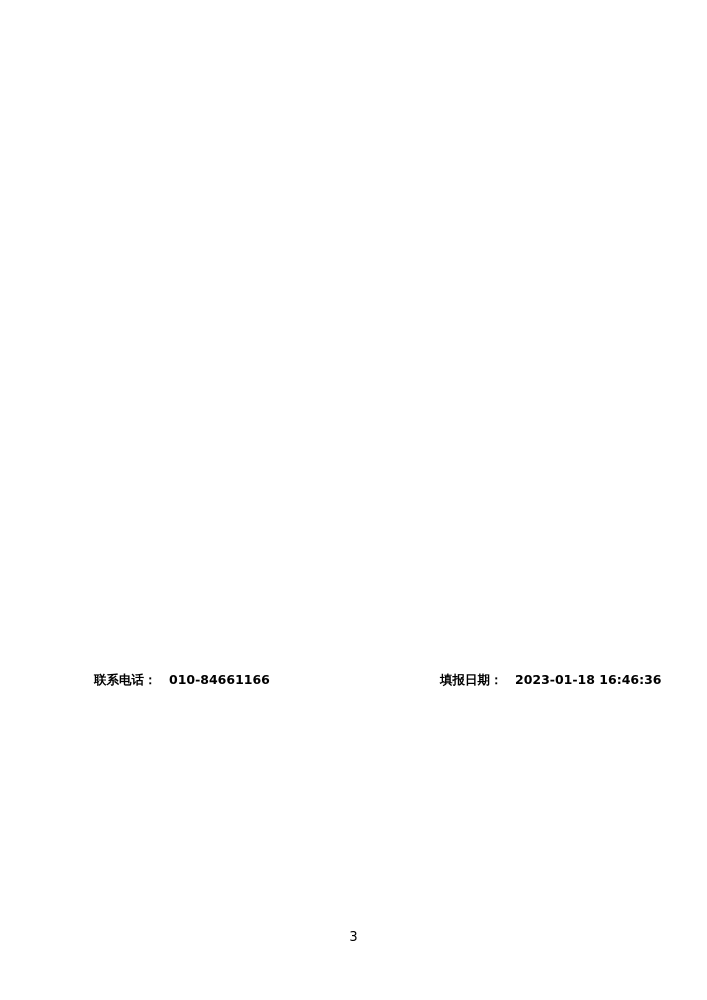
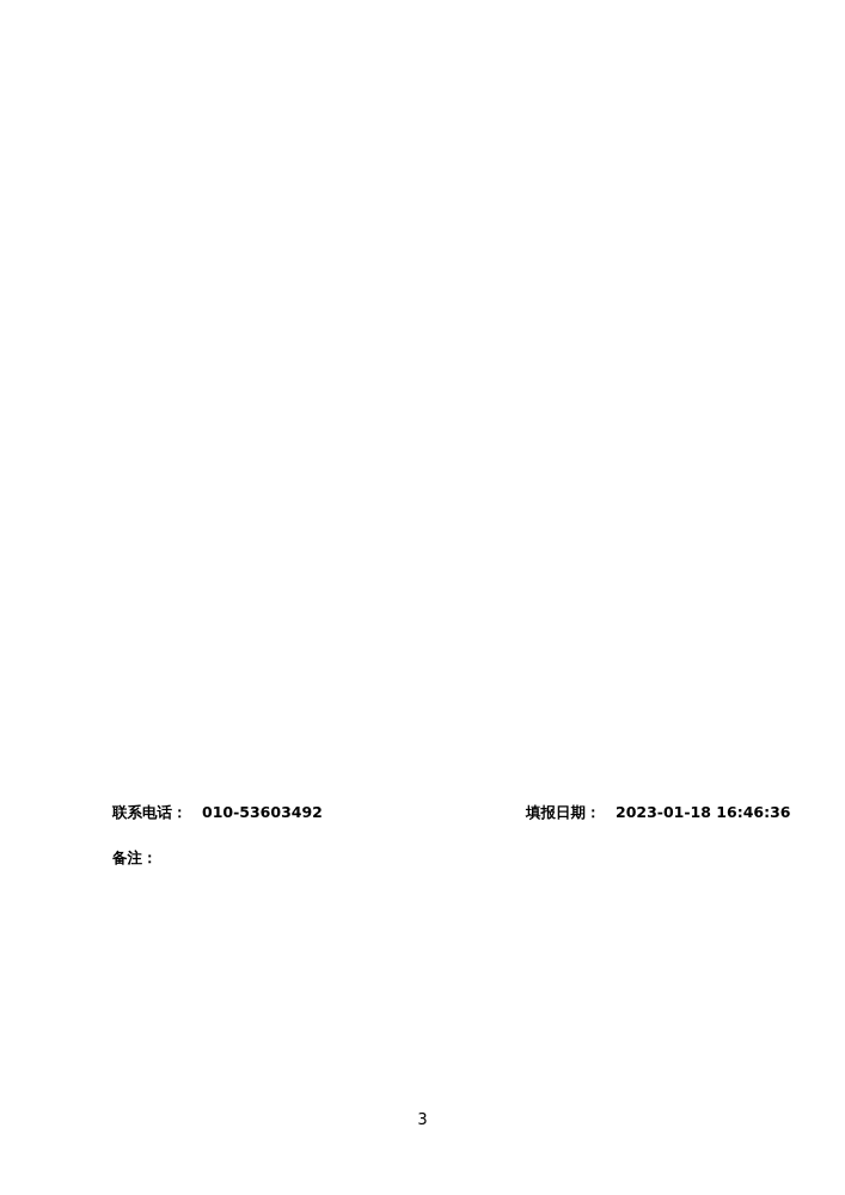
  联系电话：
- 010-84661166
+ 010-53603492
  填报日期：
  2023-01-18 16:46:36
+ 备注：
  3
